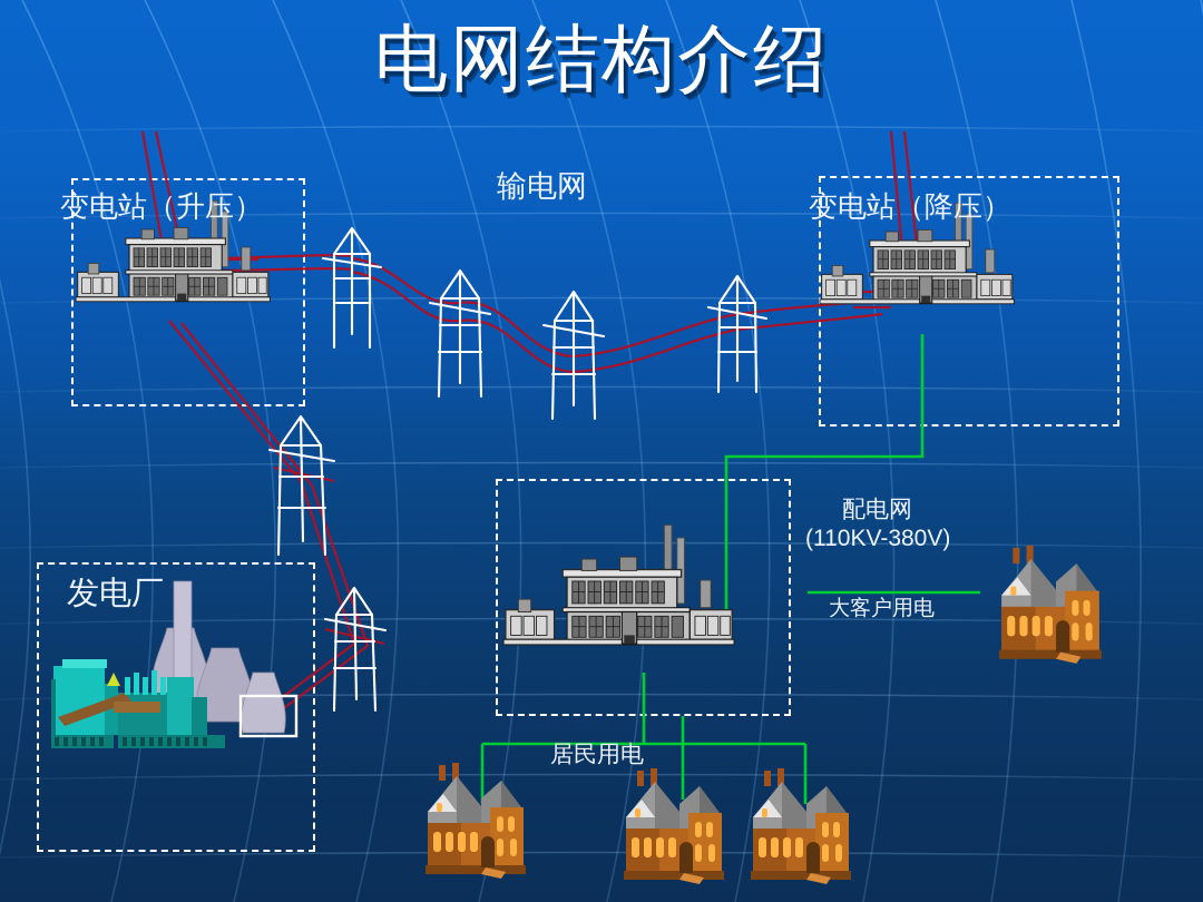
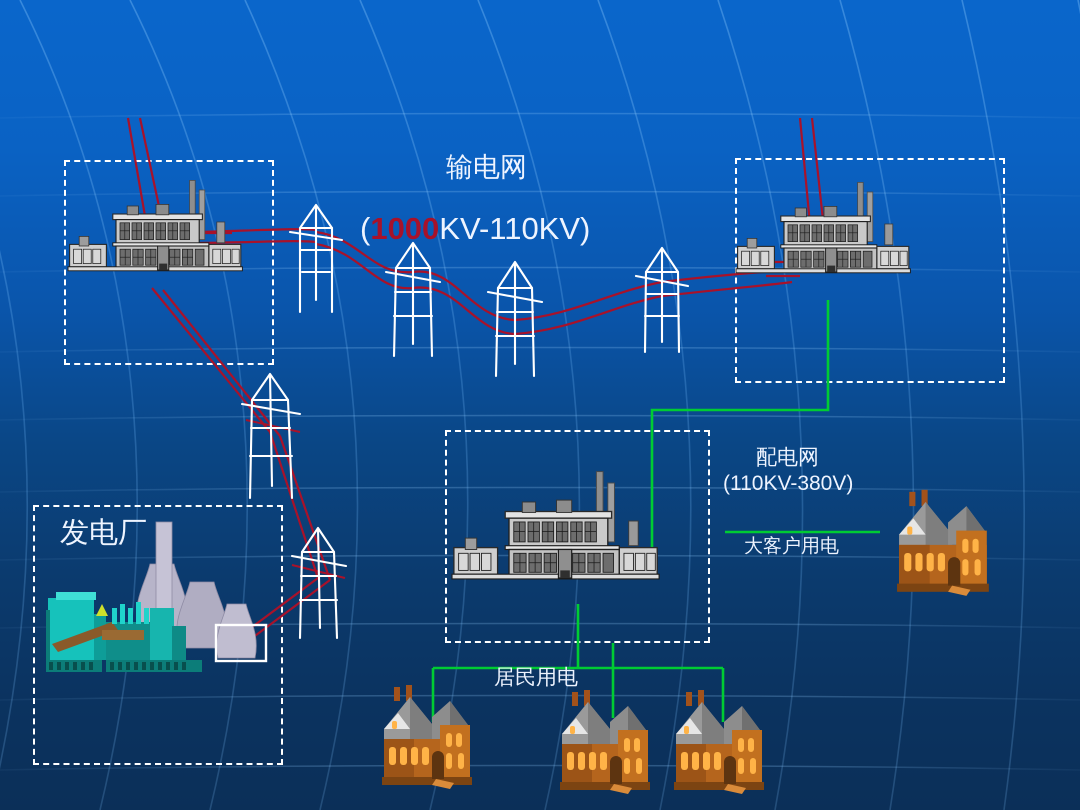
- 电网结构介绍
- 变电站（升压）
- 变电站（降压）
  输电网
+ (1000KV-110KV)
  发电厂
  配电网
  (110KV-380V)
  大客户用电
  居民用电
